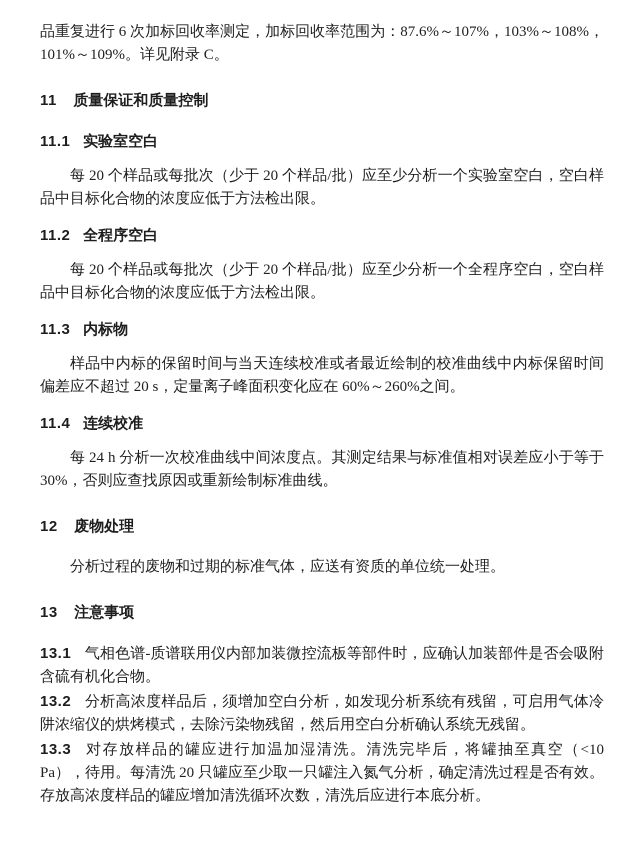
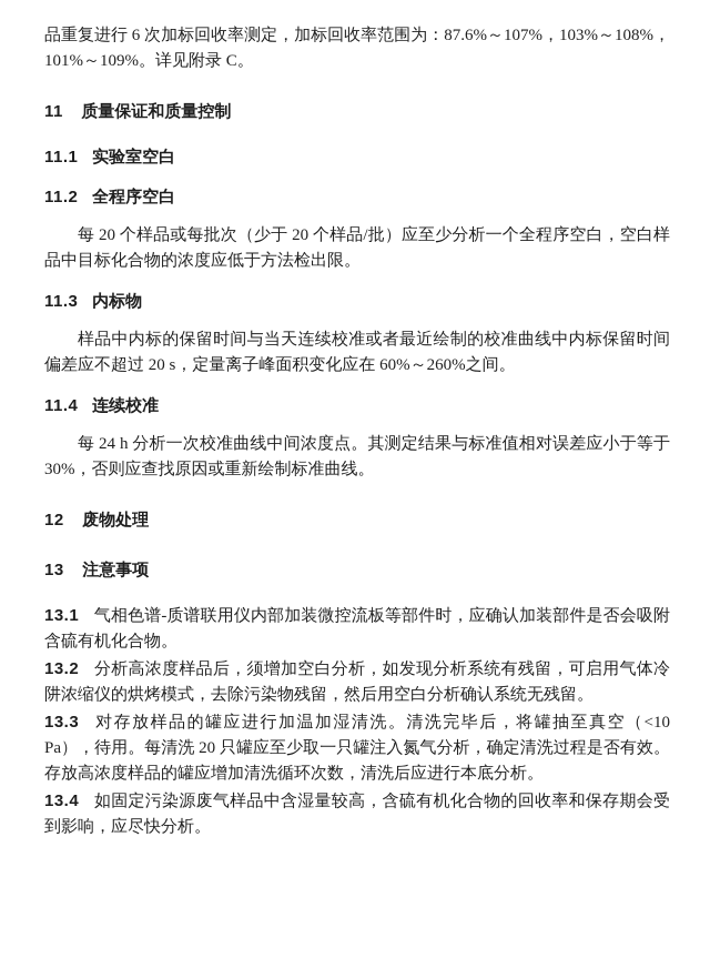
  品重复进行 6 次加标回收率测定，加标回收率范围为：87.6%～107%，103%～108%，101%～109%。详见附录 C。
  11 质量保证和质量控制
  11.1 实验室空白
- 每 20 个样品或每批次（少于 20 个样品/批）应至少分析一个实验室空白，空白样品中目标化合物的浓度应低于方法检出限。
  11.2 全程序空白
  每 20 个样品或每批次（少于 20 个样品/批）应至少分析一个全程序空白，空白样品中目标化合物的浓度应低于方法检出限。
  11.3 内标物
  样品中内标的保留时间与当天连续校准或者最近绘制的校准曲线中内标保留时间偏差应不超过 20 s，定量离子峰面积变化应在 60%～260%之间。
  11.4 连续校准
  每 24 h 分析一次校准曲线中间浓度点。其测定结果与标准值相对误差应小于等于 30%，否则应查找原因或重新绘制标准曲线。
  12 废物处理
- 分析过程的废物和过期的标准气体，应送有资质的单位统一处理。
  13 注意事项
  13.1 气相色谱-质谱联用仪内部加装微控流板等部件时，应确认加装部件是否会吸附含硫有机化合物。
  13.2 分析高浓度样品后，须增加空白分析，如发现分析系统有残留，可启用气体冷阱浓缩仪的烘烤模式，去除污染物残留，然后用空白分析确认系统无残留。
  13.3 对存放样品的罐应进行加温加湿清洗。清洗完毕后，将罐抽至真空（<10 Pa），待用。每清洗 20 只罐应至少取一只罐注入氮气分析，确定清洗过程是否有效。存放高浓度样品的罐应增加清洗循环次数，清洗后应进行本底分析。
+ 13.4 如固定污染源废气样品中含湿量较高，含硫有机化合物的回收率和保存期会受到影响，应尽快分析。
